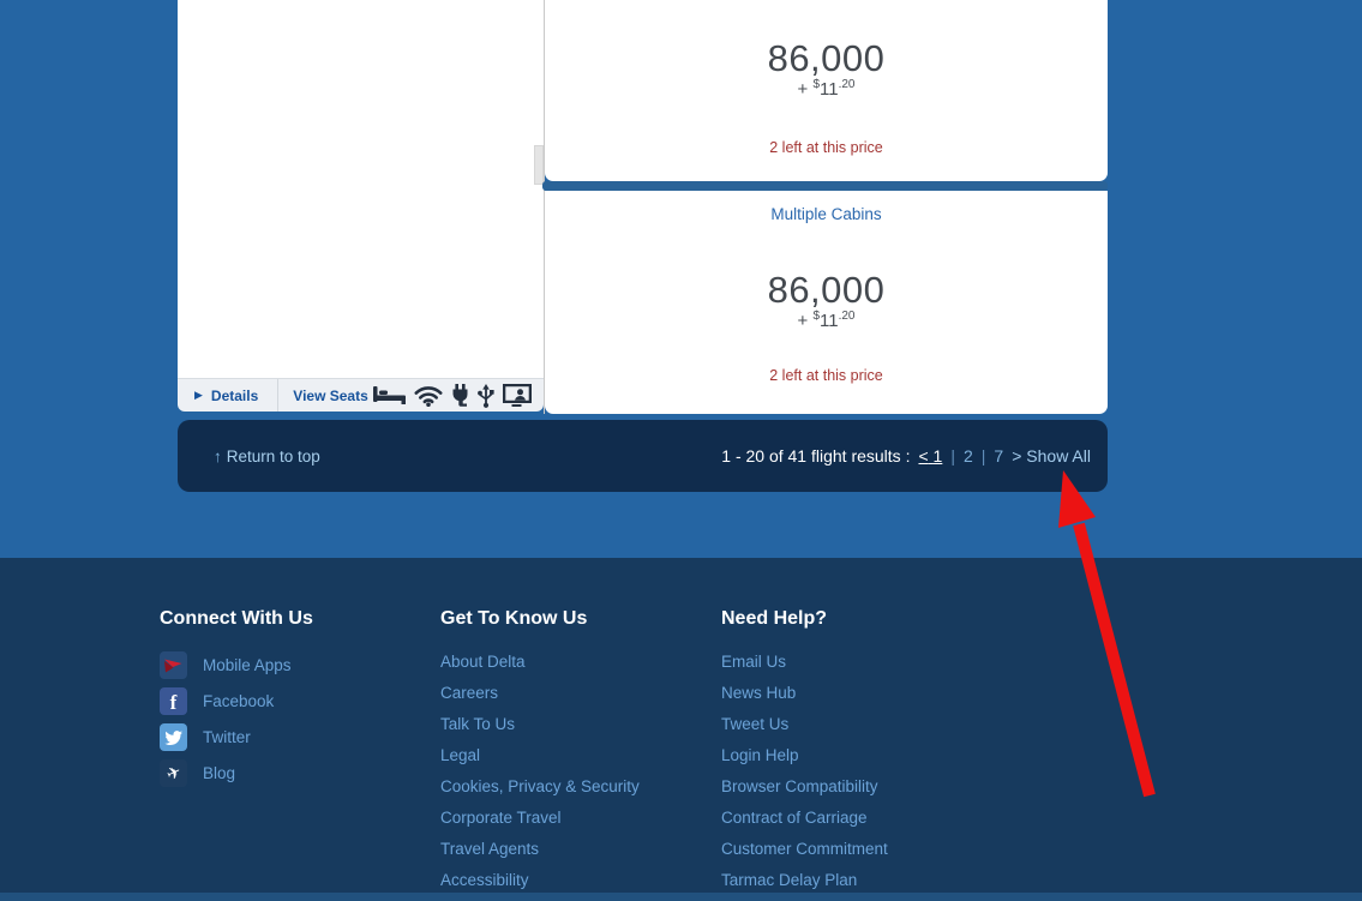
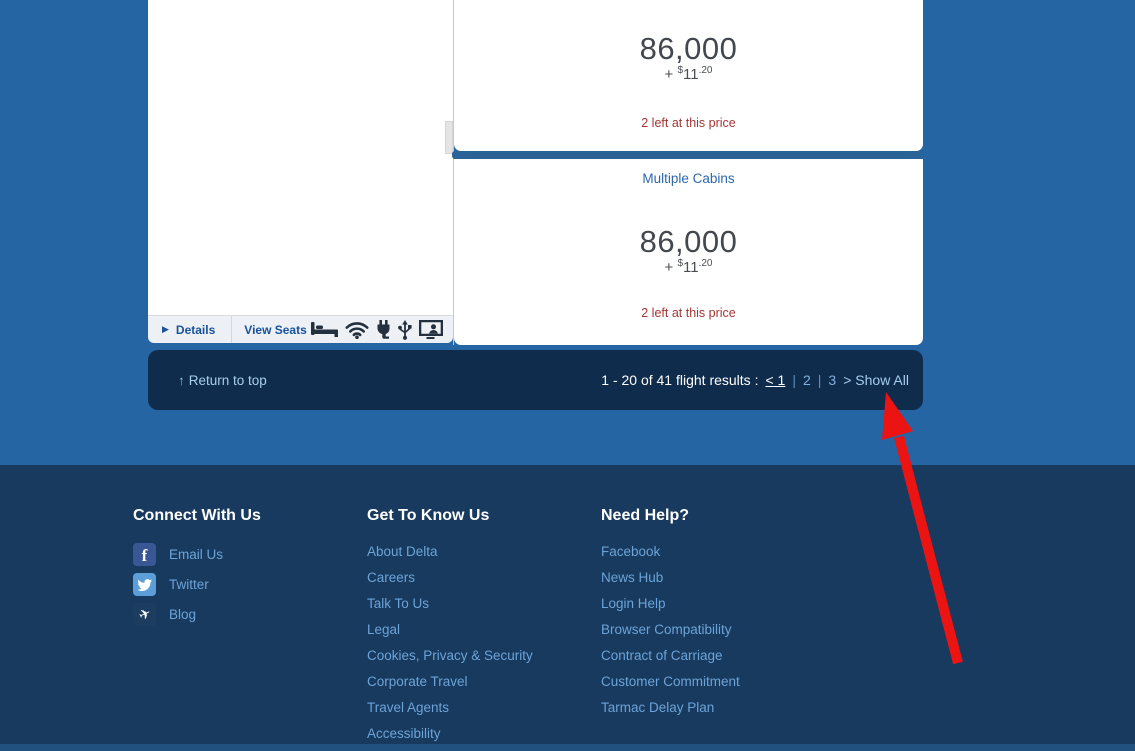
  86,000
  + $11.20
  2 left at this price
  Multiple Cabins
  86,000
  + $11.20
  2 left at this price
  ▶
  Details
  View Seats
  ↑ Return to top
  1 - 20 of 41 flight results :
  < 1
  |
  2
  |
- 7
+ 3
  > Show All
  Connect With Us
- Mobile Apps
  f
- Facebook
+ Email Us
  Twitter
  Blog
  Get To Know Us
  About Delta
  Careers
  Talk To Us
  Legal
  Cookies, Privacy & Security
  Corporate Travel
  Travel Agents
  Accessibility
  Need Help?
- Email Us
+ Facebook
  News Hub
- Tweet Us
  Login Help
  Browser Compatibility
  Contract of Carriage
  Customer Commitment
  Tarmac Delay Plan
